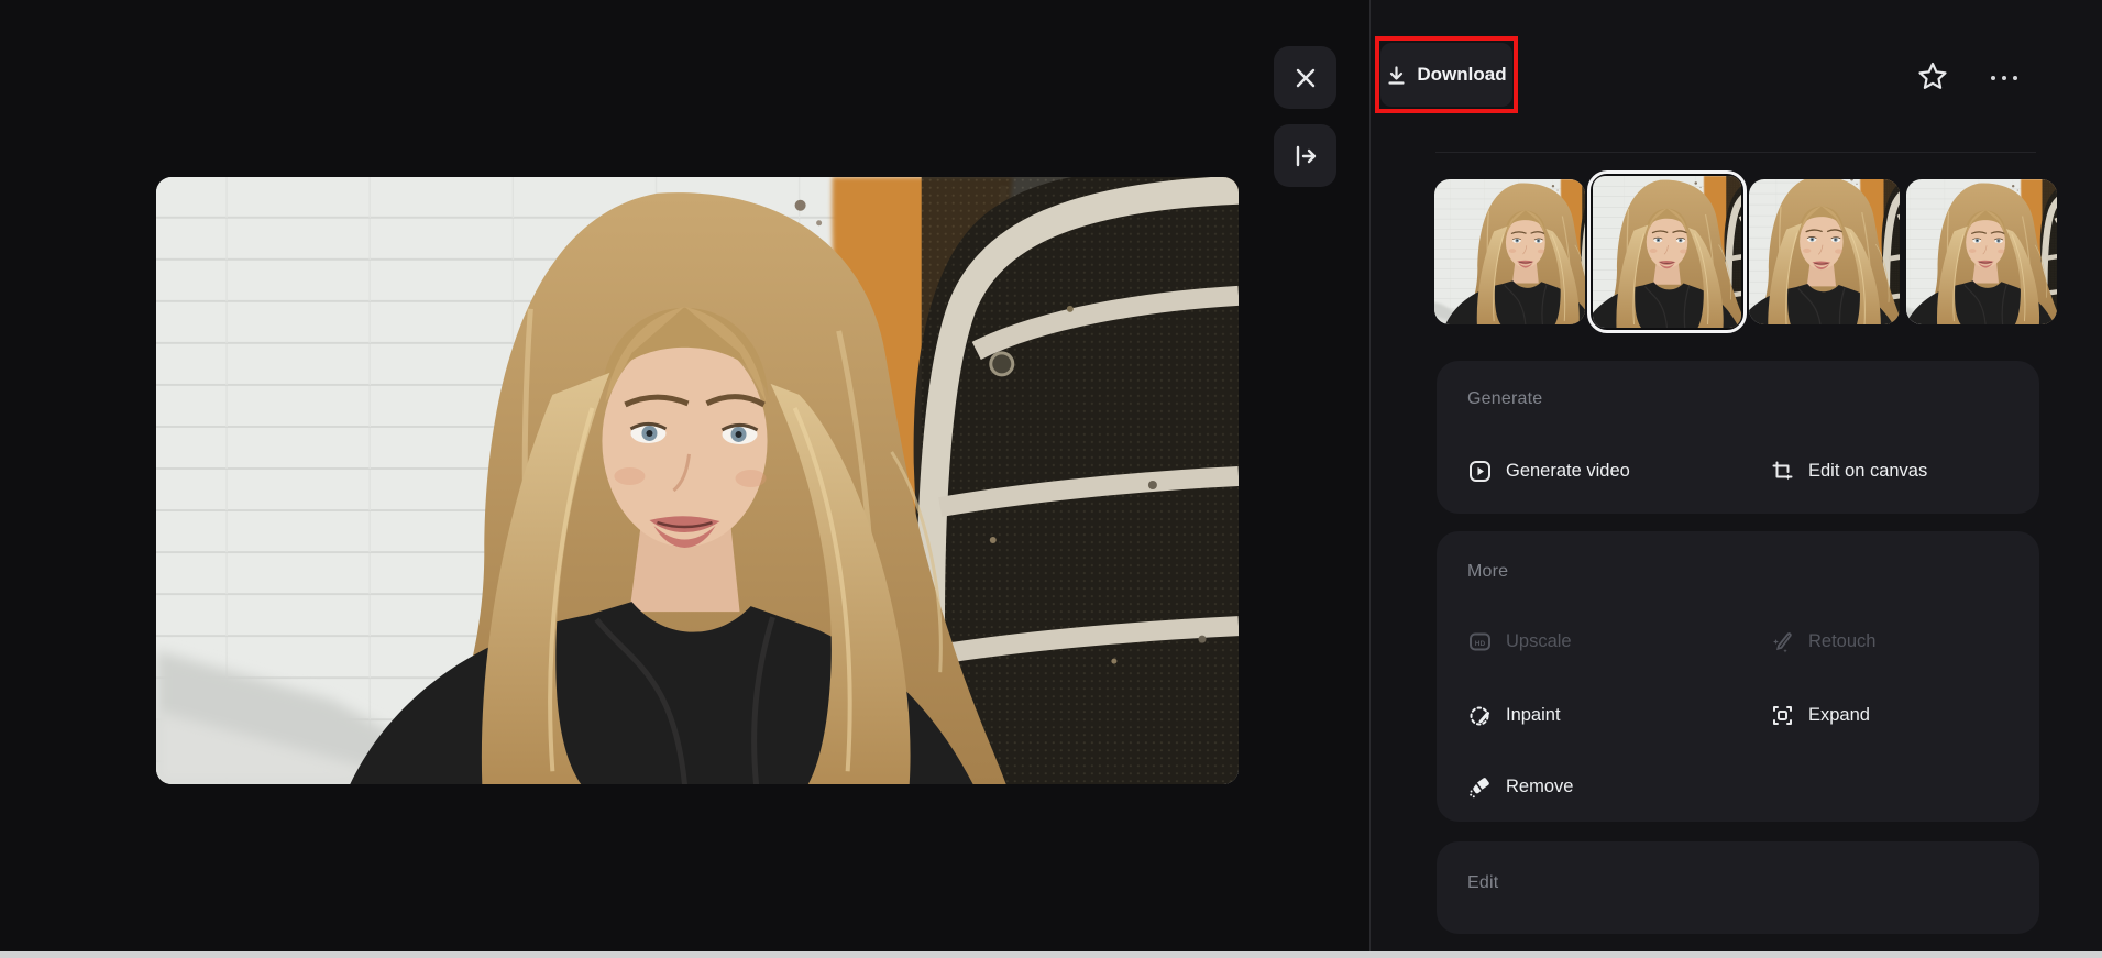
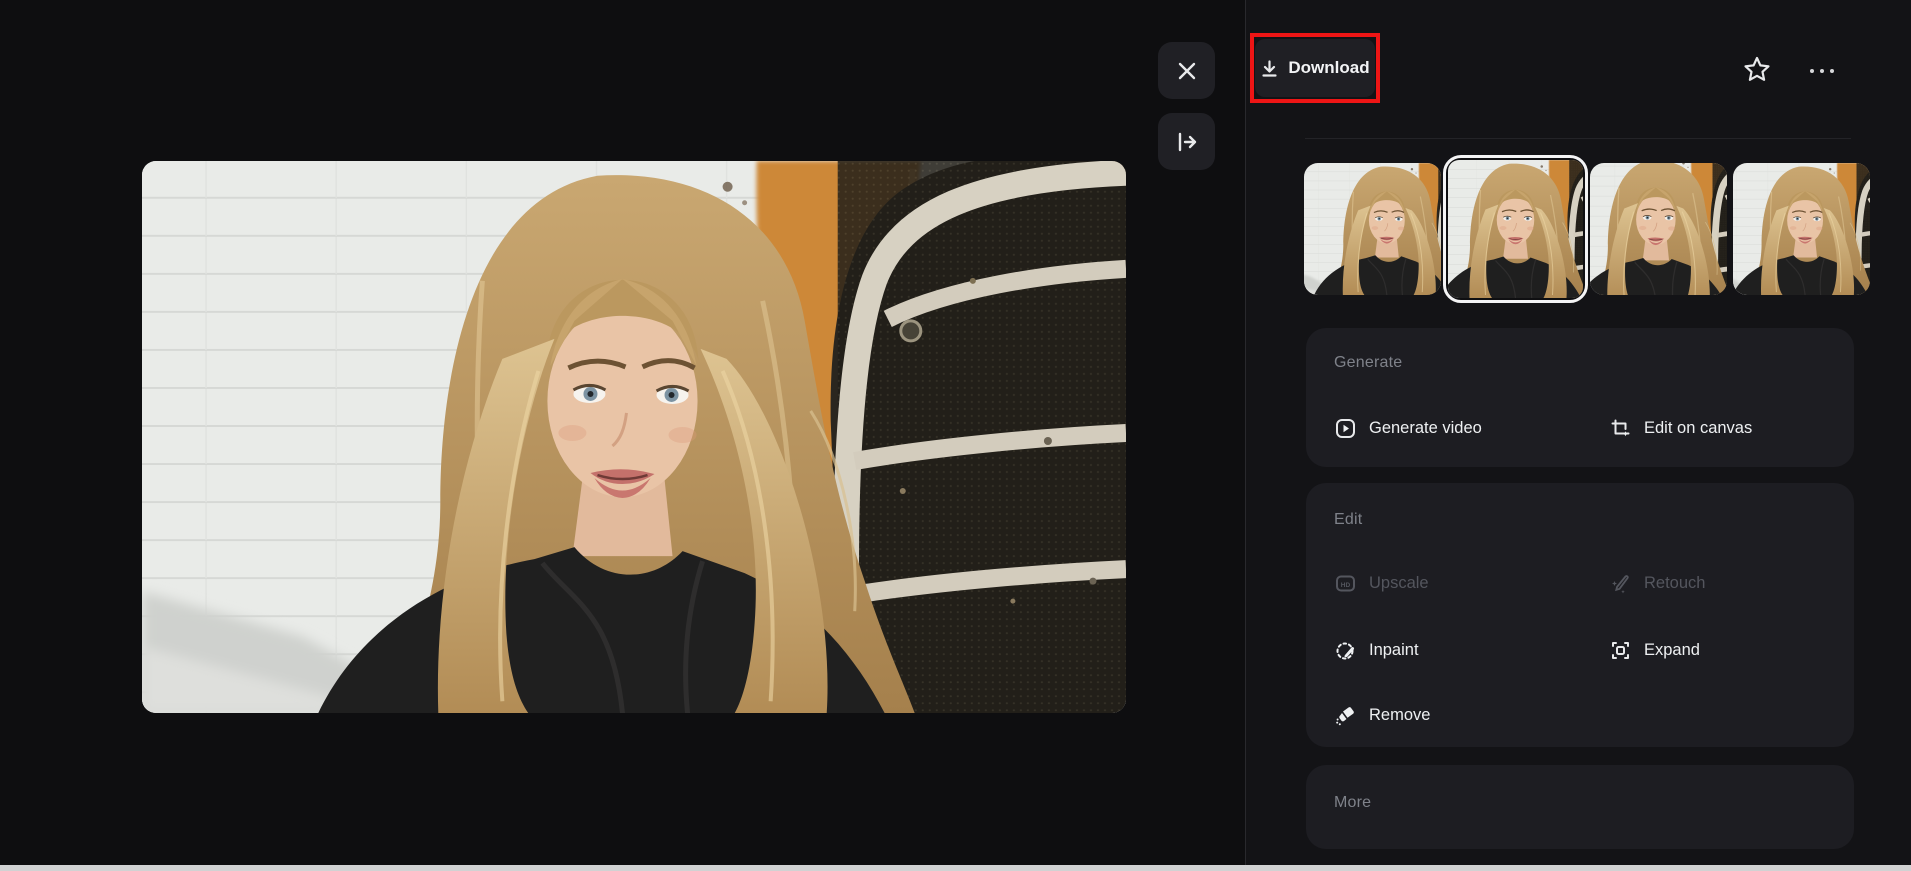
  Download
  Generate
  Generate video
  Edit on canvas
- More
+ Edit
  Upscale
  Retouch
  Inpaint
  Expand
  Remove
- Edit
+ More
